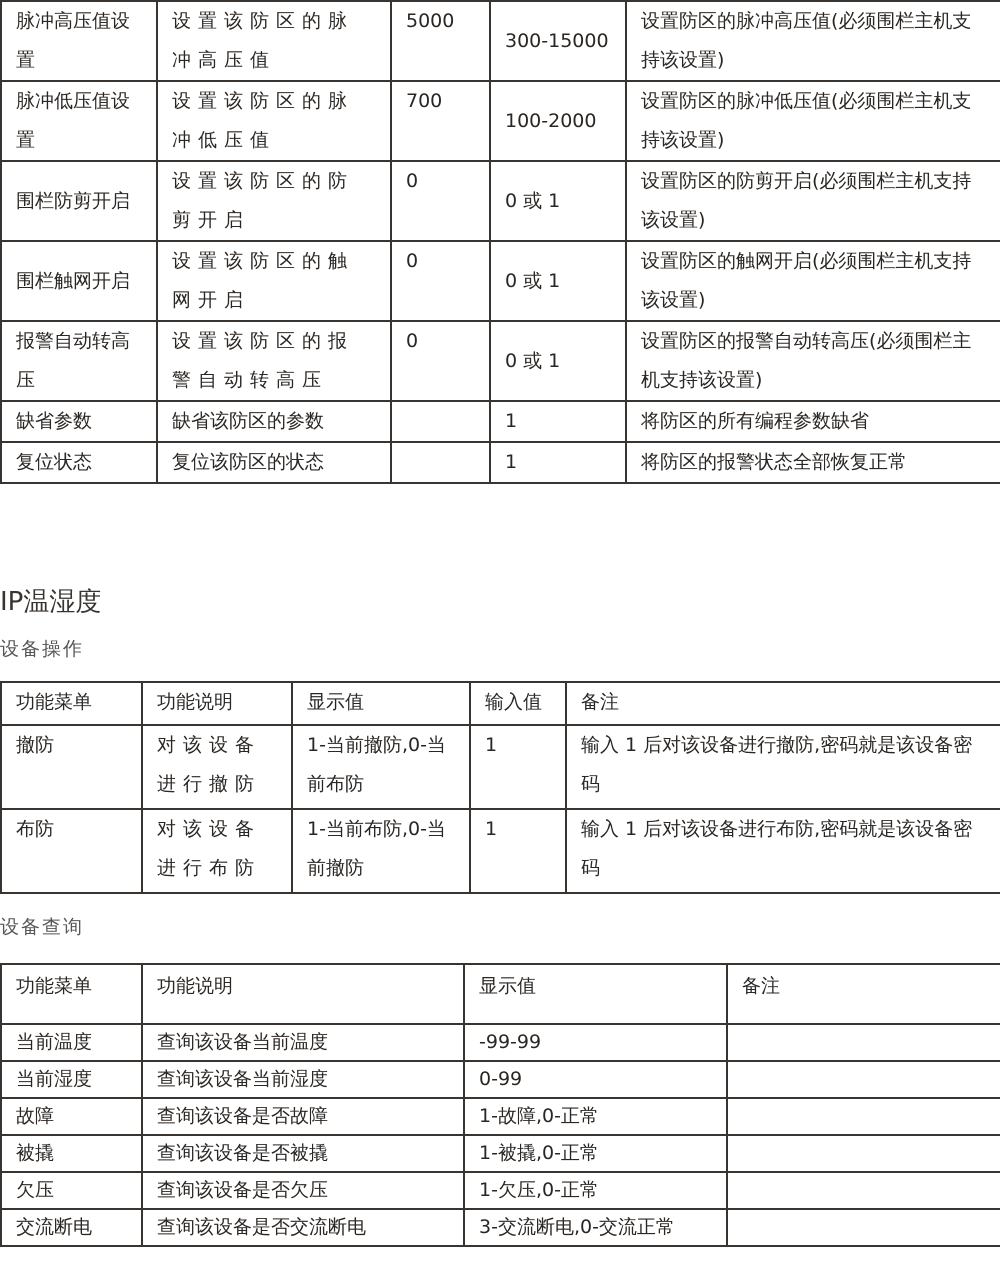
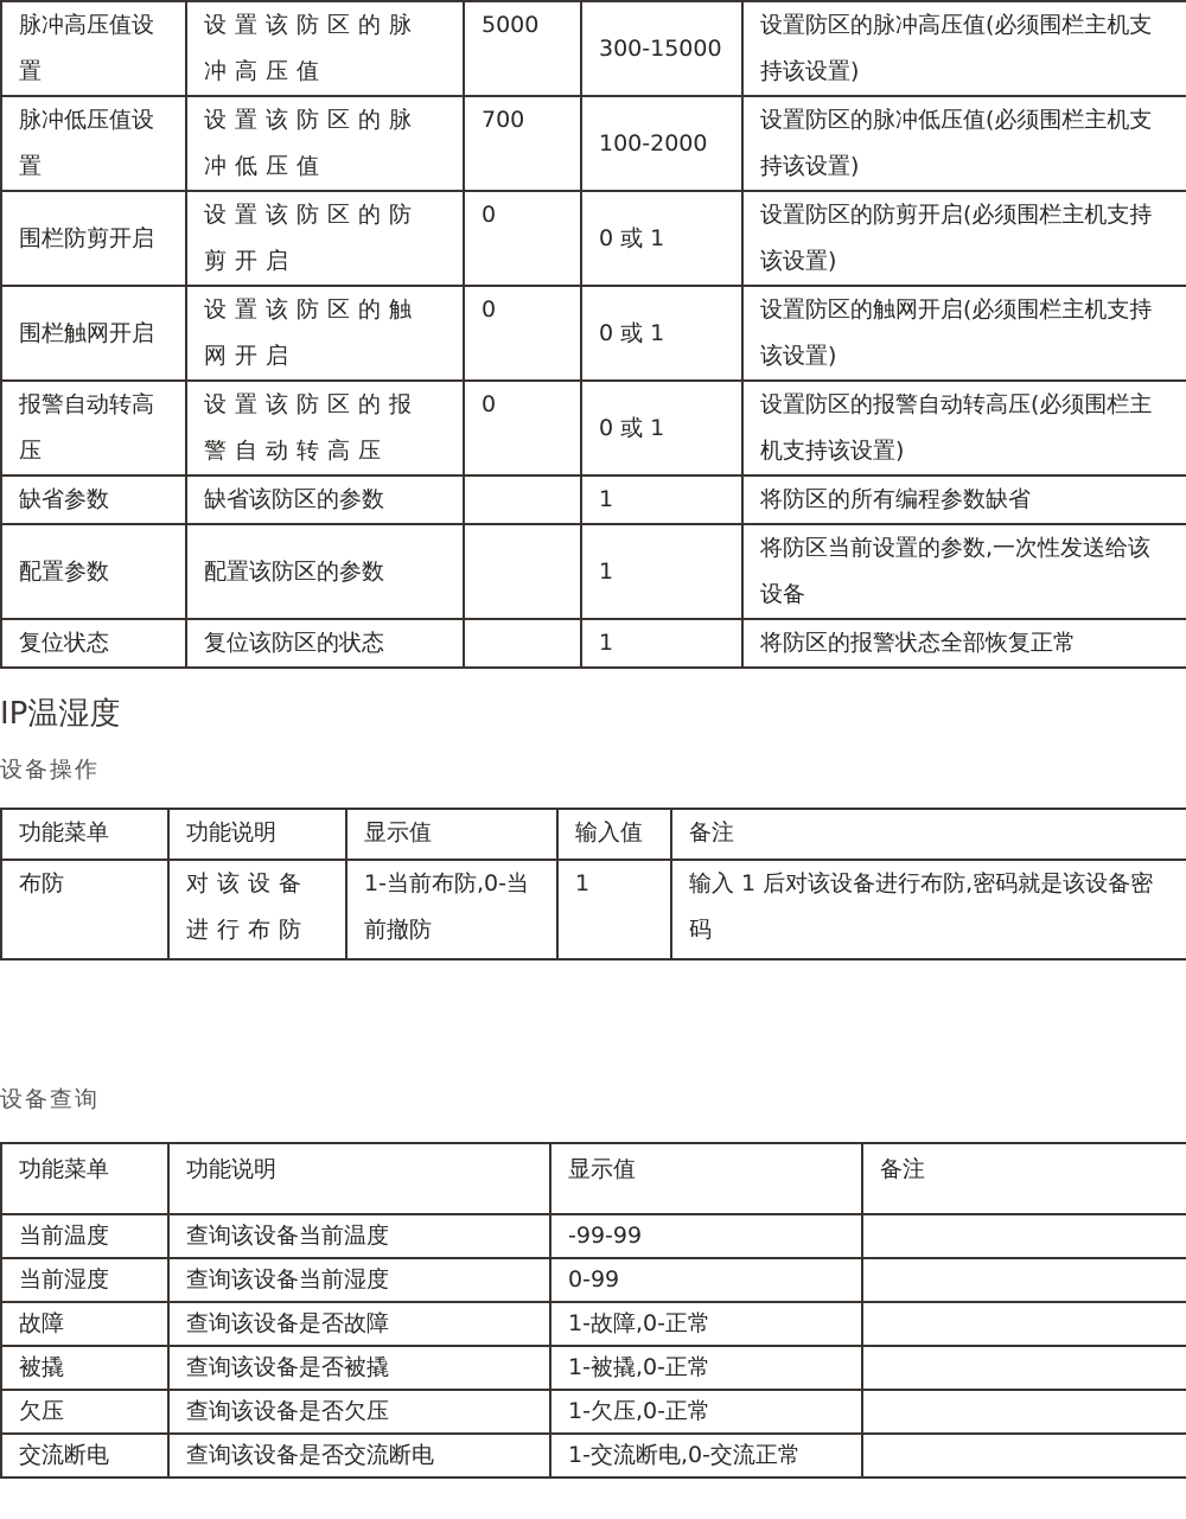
  脉冲高压值设置	设置该防区的脉冲高压值	5000	300-15000	设置防区的脉冲高压值(必须围栏主机支持该设置)
  脉冲低压值设置	设置该防区的脉冲低压值	700	100-2000	设置防区的脉冲低压值(必须围栏主机支持该设置)
  围栏防剪开启	设置该防区的防剪开启	0	0 或 1	设置防区的防剪开启(必须围栏主机支持该设置)
  围栏触网开启	设置该防区的触网开启	0	0 或 1	设置防区的触网开启(必须围栏主机支持该设置)
  报警自动转高压	设置该防区的报警自动转高压	0	0 或 1	设置防区的报警自动转高压(必须围栏主机支持该设置)
  缺省参数	缺省该防区的参数		1	将防区的所有编程参数缺省
+ 配置参数	配置该防区的参数		1	将防区当前设置的参数,一次性发送给该设备
  复位状态	复位该防区的状态		1	将防区的报警状态全部恢复正常
  IP温湿度
  设备操作
  功能菜单	功能说明	显示值	输入值	备注
- 撤防	对该设备进行撤防	1-当前撤防,0-当前布防	1	输入 1 后对该设备进行撤防,密码就是该设备密码
  布防	对该设备进行布防	1-当前布防,0-当前撤防	1	输入 1 后对该设备进行布防,密码就是该设备密码
  设备查询
  功能菜单	功能说明	显示值	备注
  当前温度	查询该设备当前温度	-99-99
  当前湿度	查询该设备当前湿度	0-99
  故障	查询该设备是否故障	1-故障,0-正常
  被撬	查询该设备是否被撬	1-被撬,0-正常
  欠压	查询该设备是否欠压	1-欠压,0-正常
- 交流断电	查询该设备是否交流断电	3-交流断电,0-交流正常
+ 交流断电	查询该设备是否交流断电	1-交流断电,0-交流正常
